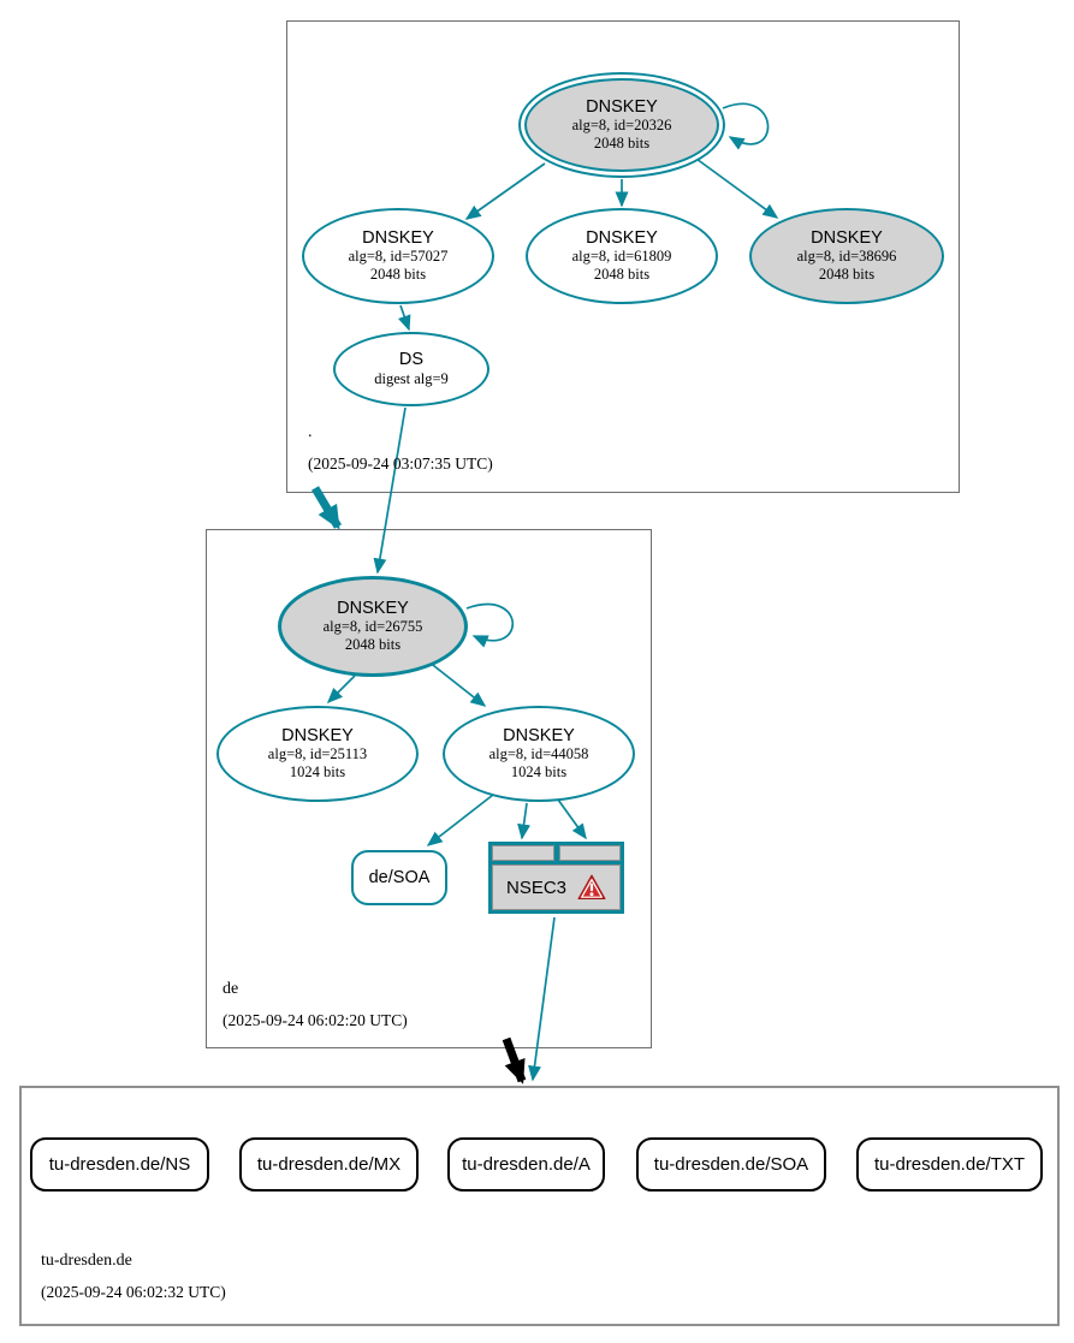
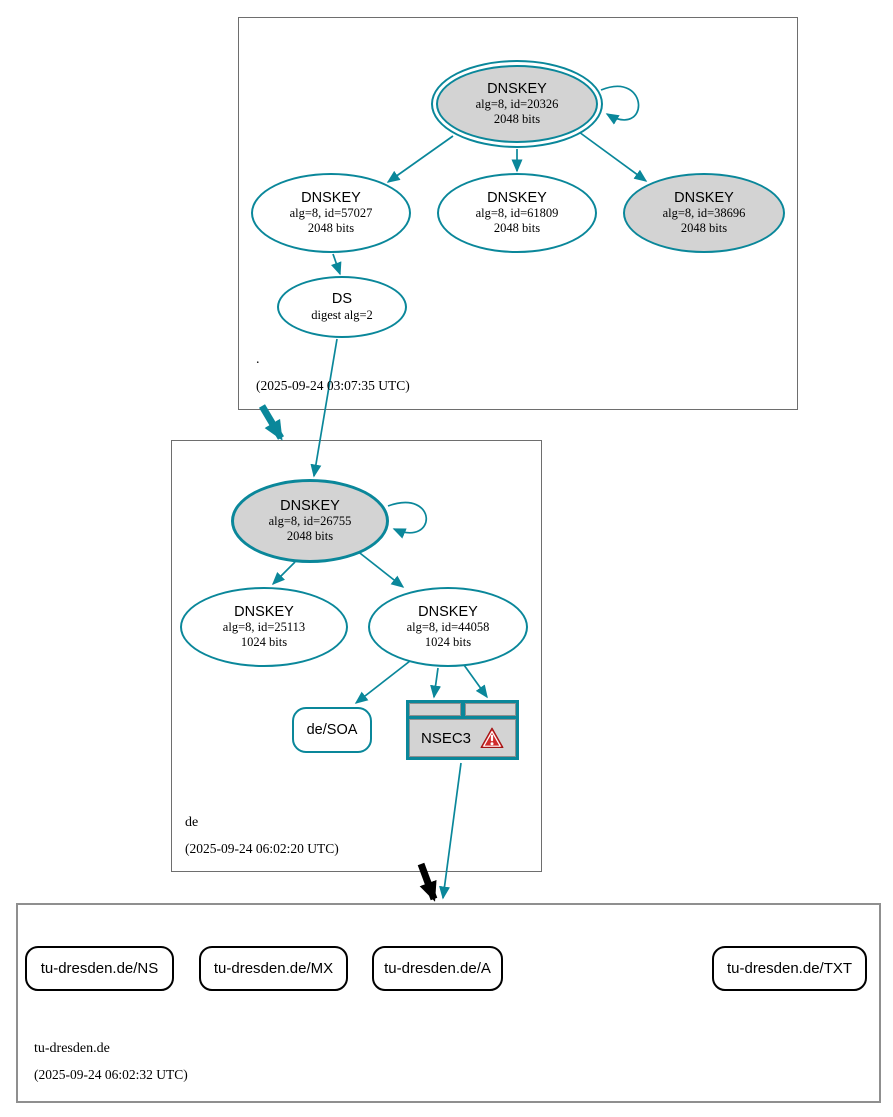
  DNSKEY
  alg=8, id=20326
  2048 bits
  DNSKEY
  alg=8, id=57027
  2048 bits
  DNSKEY
  alg=8, id=61809
  2048 bits
  DNSKEY
  alg=8, id=38696
  2048 bits
  DS
- digest alg=9
+ digest alg=2
  .
  (2025-09-24 03:07:35 UTC)
  DNSKEY
  alg=8, id=26755
  2048 bits
  DNSKEY
  alg=8, id=25113
  1024 bits
  DNSKEY
  alg=8, id=44058
  1024 bits
  de/SOA
  NSEC3
  de
  (2025-09-24 06:02:20 UTC)
  tu-dresden.de/NS
  tu-dresden.de/MX
  tu-dresden.de/A
- tu-dresden.de/SOA
  tu-dresden.de/TXT
  tu-dresden.de
  (2025-09-24 06:02:32 UTC)
